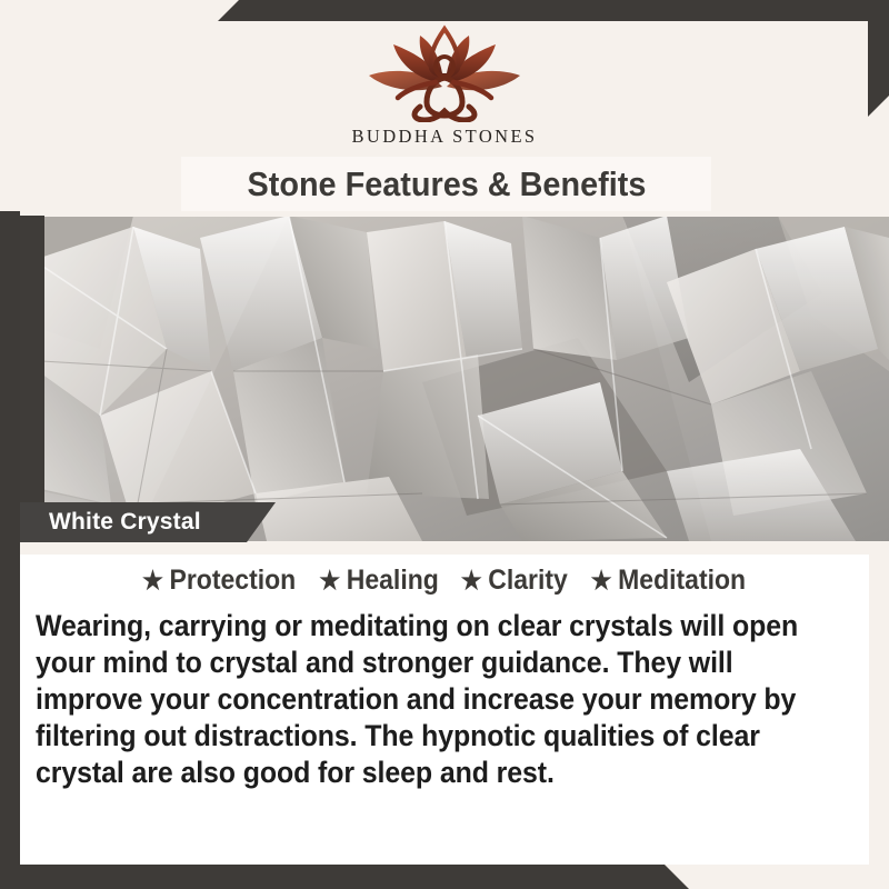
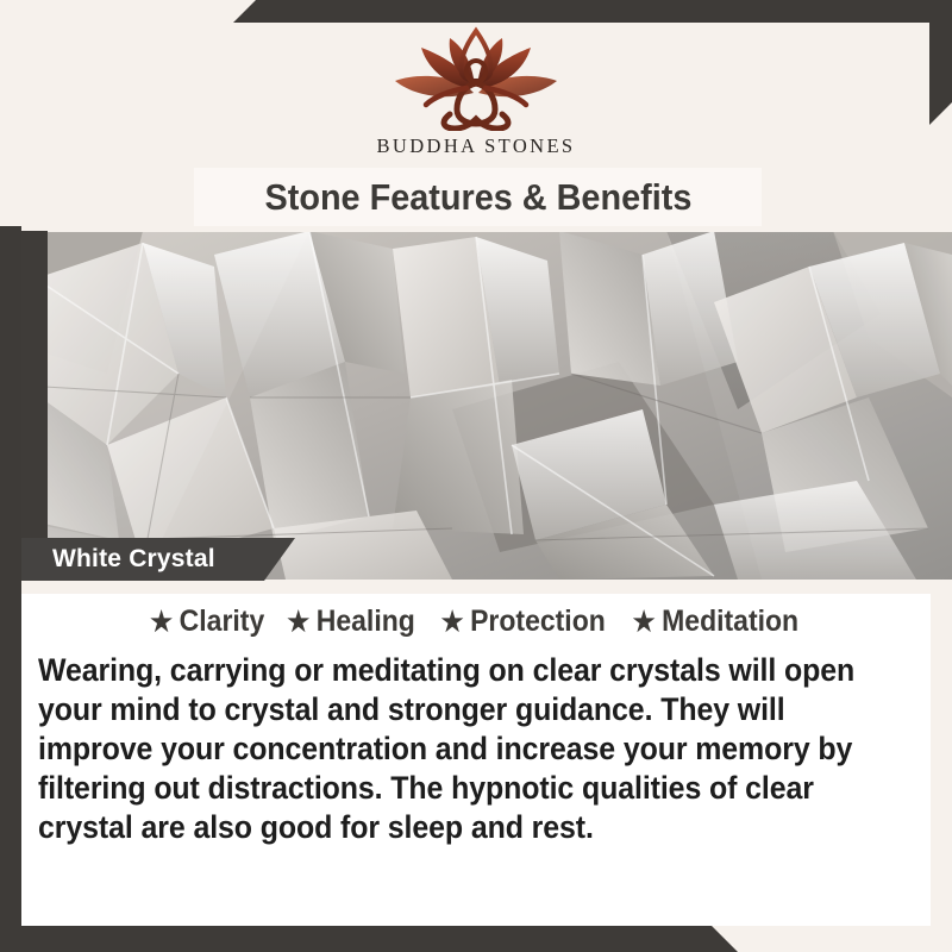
  BUDDHA STONES
  Stone Features & Benefits
  White Crystal
  ★
- Protection
+ Clarity
  ★
  Healing
  ★
- Clarity
+ Protection
  ★
  Meditation
  Wearing, carrying or meditating on clear crystals will open your mind to crystal and stronger guidance. They will improve your concentration and increase your memory by filtering out distractions. The hypnotic qualities of clear crystal are also good for sleep and rest.
